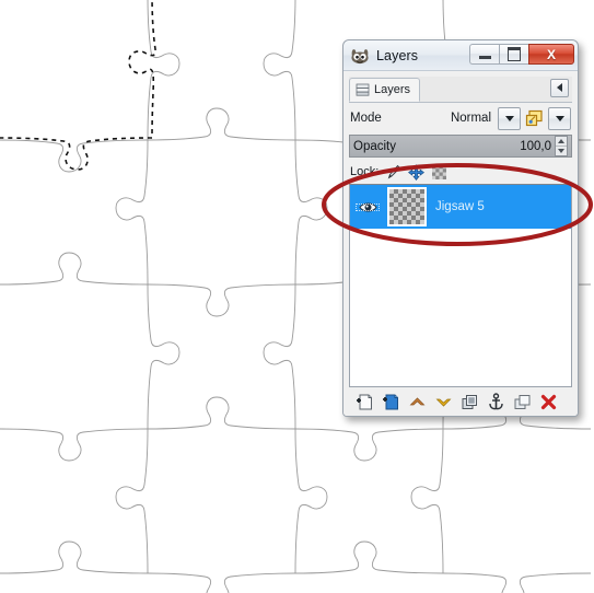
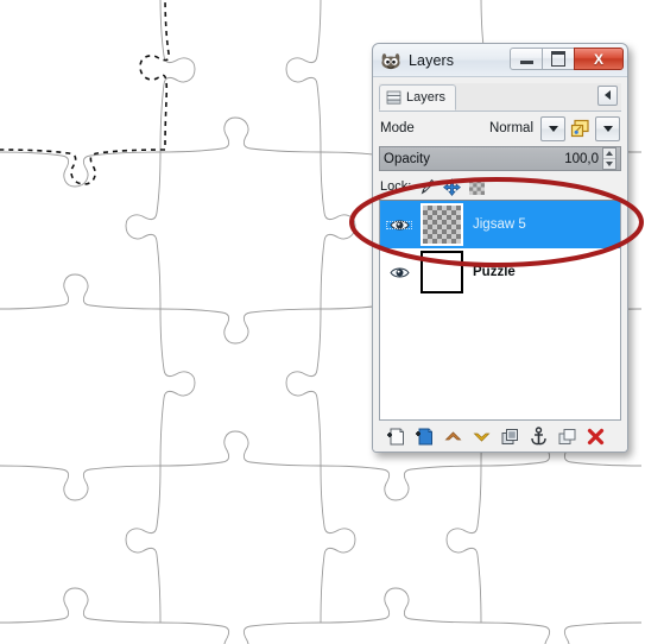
  Layers
  X
  Layers
  Mode
  Normal
  Opacity
  100,0
  Lock
  Jigsaw 5
+ Puzzle
